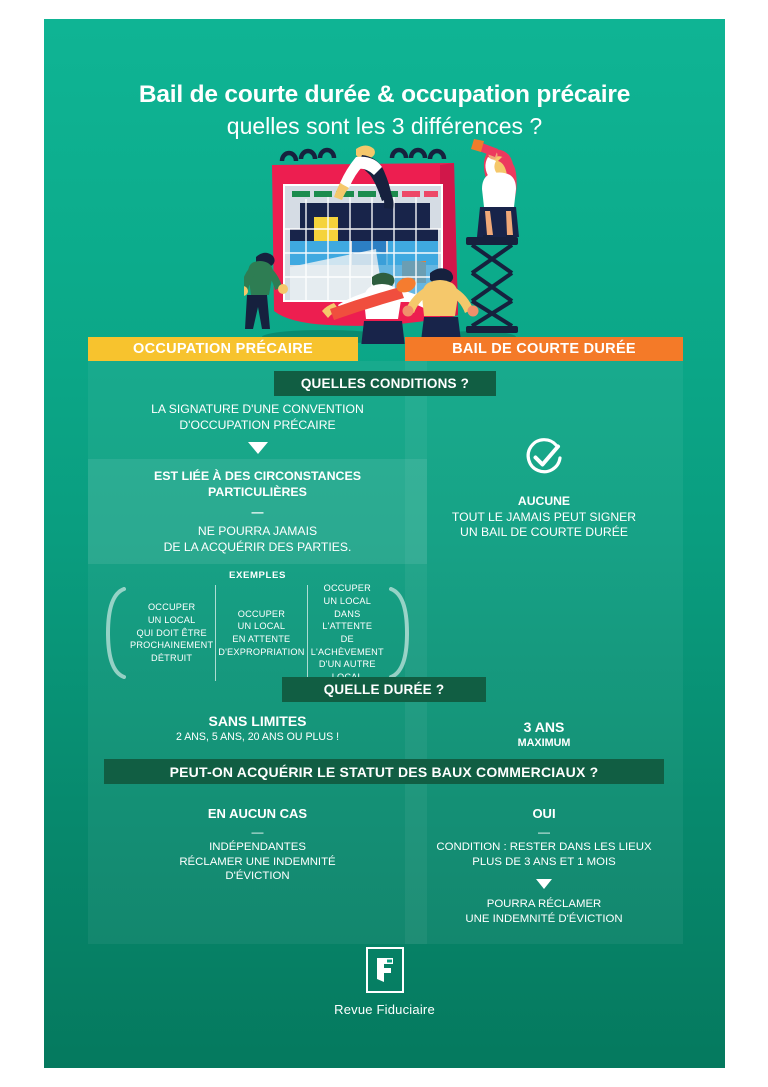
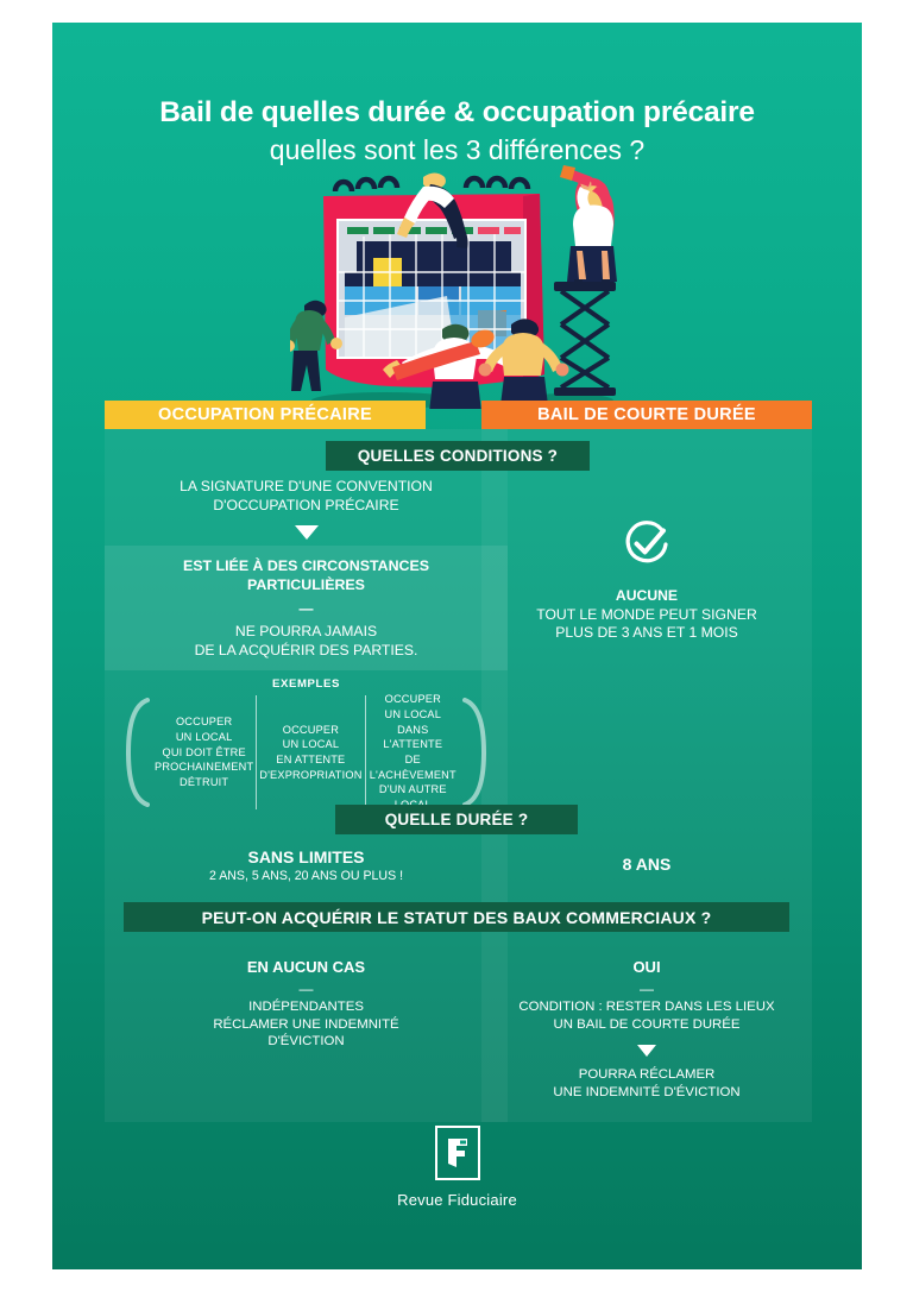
- Bail de courte durée & occupation précaire
+ Bail de quelles durée & occupation précaire
  quelles sont les 3 différences ?
  OCCUPATION PRÉCAIRE
  BAIL DE COURTE DURÉE
  QUELLES CONDITIONS ?
  LA SIGNATURE D'UNE CONVENTION
  D'OCCUPATION PRÉCAIRE
  EST LIÉE À DES CIRCONSTANCES
  PARTICULIÈRES
  —
  NE POURRA JAMAIS
  DE LA ACQUÉRIR DES PARTIES.
  EXEMPLES
  OCCUPER
  UN LOCAL
  QUI DOIT ÊTRE
  PROCHAINEMENT
  DÉTRUIT
  OCCUPER
  UN LOCAL
  EN ATTENTE
  D'EXPROPRIATION
  OCCUPER
  UN LOCAL
  DANS L'ATTENTE
  DE L'ACHÈVEMENT
  D'UN AUTRE
  AUCUNE
- TOUT LE JAMAIS PEUT SIGNER
+ TOUT LE MONDE PEUT SIGNER
- UN BAIL DE COURTE DURÉE
+ PLUS DE 3 ANS ET 1 MOIS
  QUELLE DURÉE ?
  SANS LIMITES
  2 ANS, 5 ANS, 20 ANS OU PLUS !
- 3 ANS
+ 8 ANS
- MAXIMUM
  PEUT-ON ACQUÉRIR LE STATUT DES BAUX COMMERCIAUX ?
  EN AUCUN CAS
  —
  INDÉPENDANTES
  RÉCLAMER UNE INDEMNITÉ
  D'ÉVICTION
  OUI
  —
  CONDITION : RESTER DANS LES LIEUX
- PLUS DE 3 ANS ET 1 MOIS
+ UN BAIL DE COURTE DURÉE
  POURRA RÉCLAMER
  UNE INDEMNITÉ D'ÉVICTION
  Revue Fiduciaire
